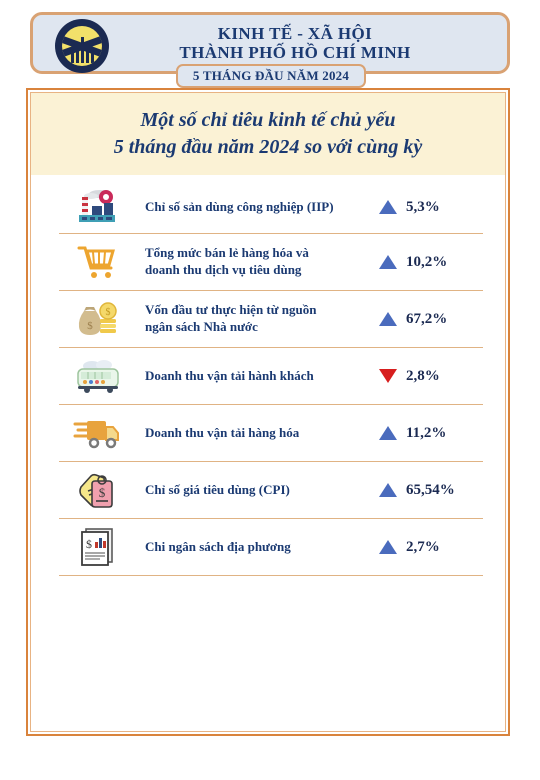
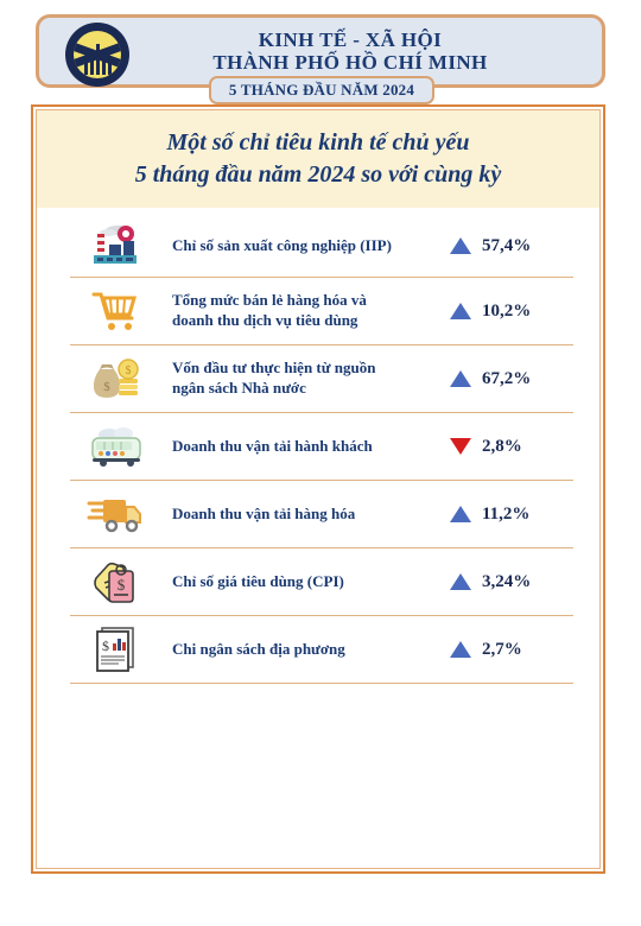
  KINH TẾ - XÃ HỘI
  THÀNH PHỐ HỒ CHÍ MINH
  5 THÁNG ĐẦU NĂM 2024
  Một số chỉ tiêu kinh tế chủ yếu
  5 tháng đầu năm 2024 so với cùng kỳ
- Chỉ số sản dùng công nghiệp (IIP)
+ Chỉ số sản xuất công nghiệp (IIP)
- 5,3%
+ 57,4%
  Tổng mức bán lẻ hàng hóa và
  doanh thu dịch vụ tiêu dùng
  10,2%
  $
  $
  Vốn đầu tư thực hiện từ nguồn
  ngân sách Nhà nước
  67,2%
  Doanh thu vận tải hành khách
  2,8%
  Doanh thu vận tải hàng hóa
  11,2%
  $
  Chỉ số giá tiêu dùng (CPI)
- 65,54%
+ 3,24%
  $
  Chi ngân sách địa phương
  2,7%
